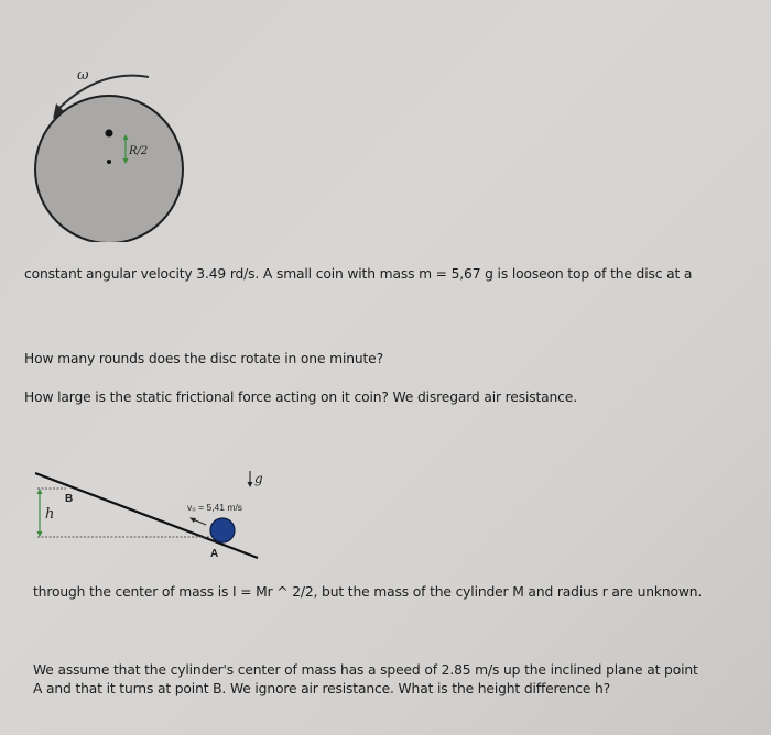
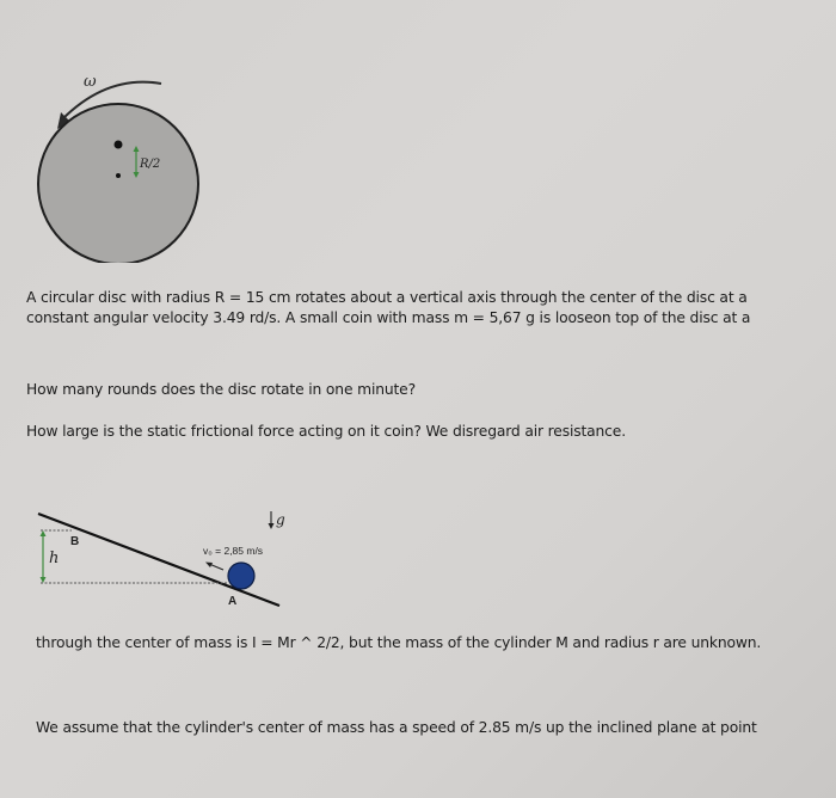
  ω
  R/2
+ A circular disc with radius R = 15 cm rotates about a vertical axis through the center of the disc at a
  constant angular velocity 3.49 rd/s. A small coin with mass m = 5,67 g is looseon top of the disc at a
  How many rounds does the disc rotate in one minute?
  How large is the static frictional force acting on it coin? We disregard air resistance.
  h
  B
  A
- v₀ = 5,41 m/s
+ v₀ = 2,85 m/s
  g
  through the center of mass is I = Mr ^ 2/2, but the mass of the cylinder M and radius r are unknown.
  We assume that the cylinder's center of mass has a speed of 2.85 m/s up the inclined plane at point
- A and that it turns at point B. We ignore air resistance. What is the height difference h?
